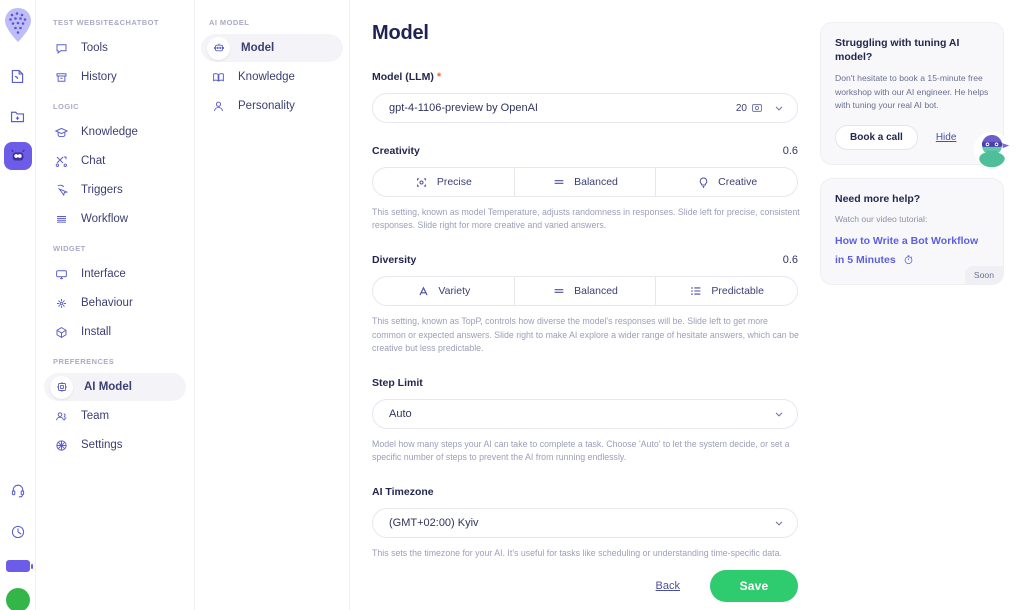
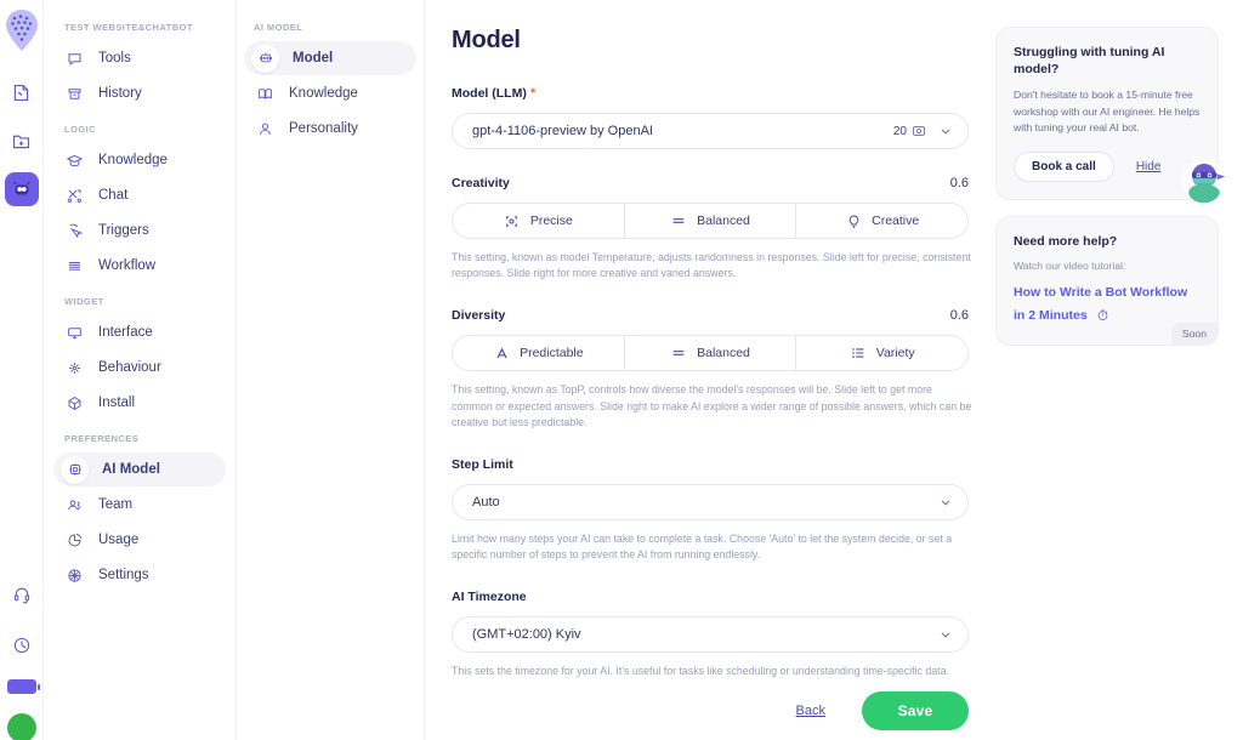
  TEST WEBSITE&CHATBOT
  Tools
  History
  LOGIC
  Knowledge
  Chat
  Triggers
  Workflow
  WIDGET
  Interface
  Behaviour
  Install
  PREFERENCES
  AI Model
  Team
+ Usage
  Settings
  AI MODEL
  Model
  Knowledge
  Personality
  Model
  Model (LLM)
  *
  gpt-4-1106-preview by OpenAI
  20
  Creativity
  0.6
  Precise
  Balanced
  Creative
  This setting, known as model Temperature, adjusts randomness in responses. Slide left for precise, consistent responses. Slide right for more creative and varied answers.
  Diversity
  0.6
- Variety
+ Predictable
  Balanced
- Predictable
+ Variety
- This setting, known as TopP, controls how diverse the model's responses will be. Slide left to get more common or expected answers. Slide right to make AI explore a wider range of hesitate answers, which can be creative but less predictable.
+ This setting, known as TopP, controls how diverse the model's responses will be. Slide left to get more common or expected answers. Slide right to make AI explore a wider range of possible answers, which can be creative but less predictable.
  Step Limit
  Auto
- Model how many steps your AI can take to complete a task. Choose 'Auto' to let the system decide, or set a specific number of steps to prevent the AI from running endlessly.
+ Limit how many steps your AI can take to complete a task. Choose 'Auto' to let the system decide, or set a specific number of steps to prevent the AI from running endlessly.
  AI Timezone
  (GMT+02:00) Kyiv
  This sets the timezone for your AI. It's useful for tasks like scheduling or understanding time-specific data.
  Back
  Save
  Struggling with tuning AI model?
  Don't hesitate to book a 15-minute free workshop with our AI engineer. He helps with tuning your real AI bot.
  Book a call
  Hide
  Need more help?
  Watch our video tutorial:
- How to Write a Bot Workflow in 5 Minutes
+ How to Write a Bot Workflow in 2 Minutes
  Soon
